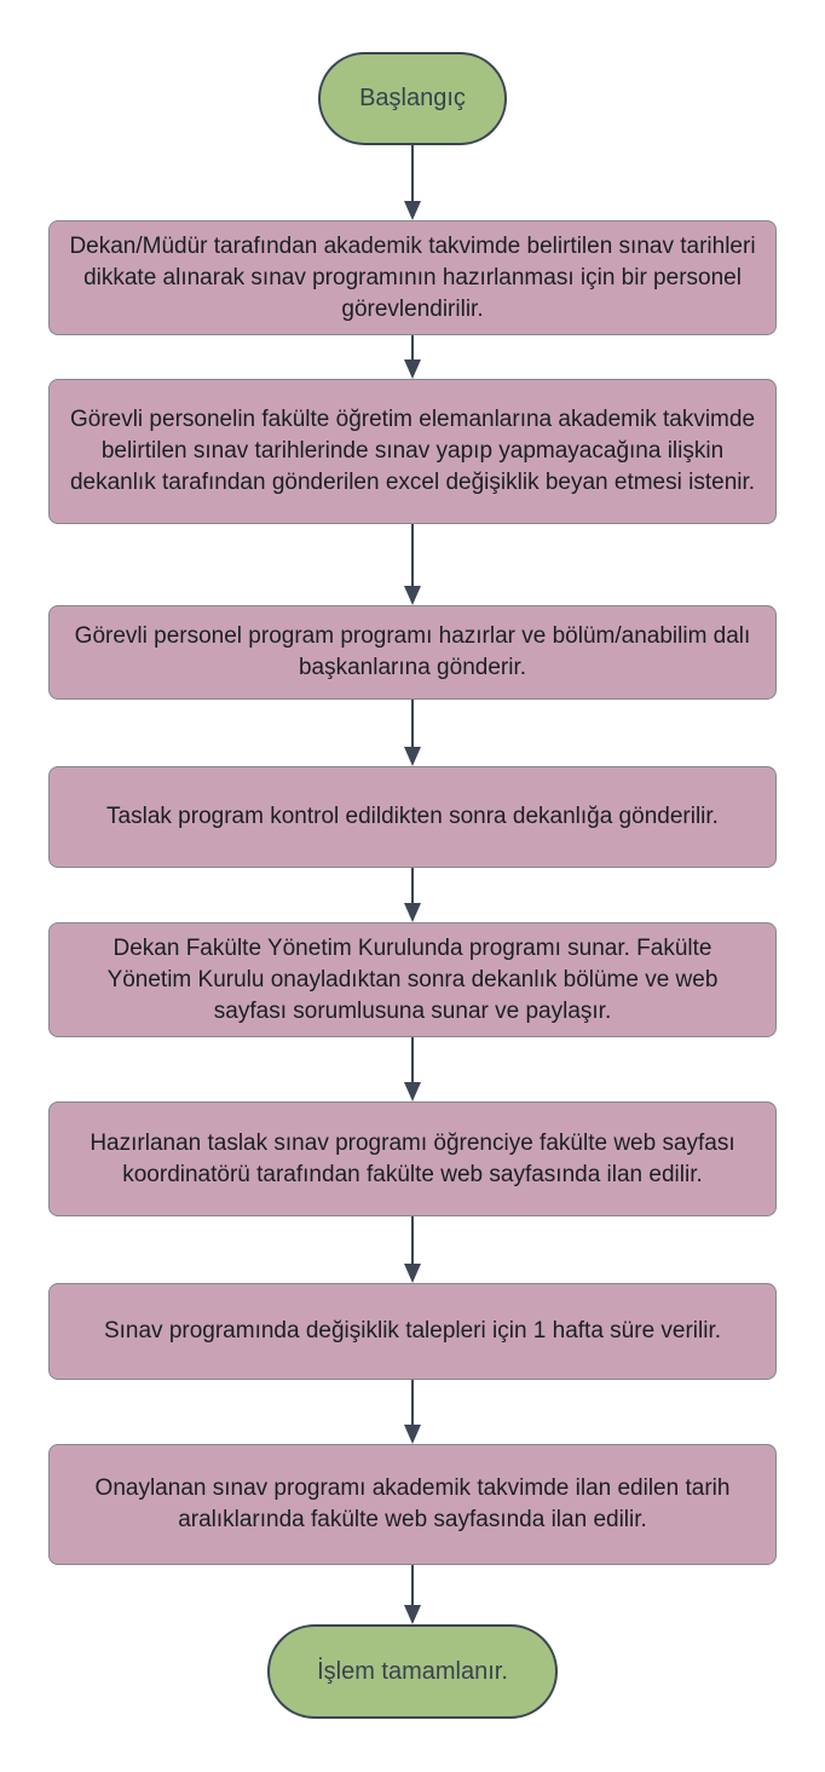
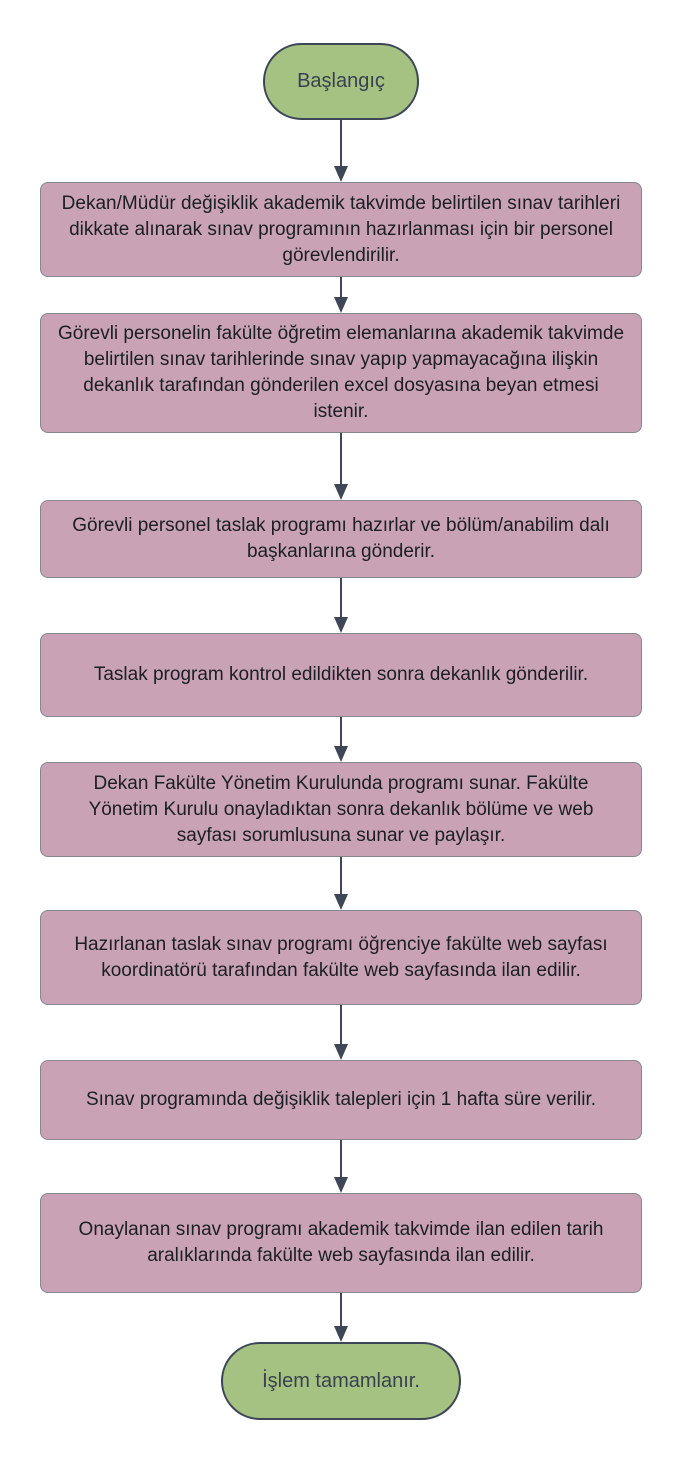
  Başlangıç
- Dekan/Müdür tarafından akademik takvimde belirtilen sınav tarihleri dikkate alınarak sınav programının hazırlanması için bir personel görevlendirilir.
+ Dekan/Müdür değişiklik akademik takvimde belirtilen sınav tarihleri dikkate alınarak sınav programının hazırlanması için bir personel görevlendirilir.
- Görevli personelin fakülte öğretim elemanlarına akademik takvimde belirtilen sınav tarihlerinde sınav yapıp yapmayacağına ilişkin dekanlık tarafından gönderilen excel değişiklik beyan etmesi istenir.
+ Görevli personelin fakülte öğretim elemanlarına akademik takvimde belirtilen sınav tarihlerinde sınav yapıp yapmayacağına ilişkin dekanlık tarafından gönderilen excel dosyasına beyan etmesi istenir.
- Görevli personel program programı hazırlar ve bölüm/anabilim dalı başkanlarına gönderir.
+ Görevli personel taslak programı hazırlar ve bölüm/anabilim dalı başkanlarına gönderir.
- Taslak program kontrol edildikten sonra dekanlığa gönderilir.
+ Taslak program kontrol edildikten sonra dekanlık gönderilir.
  Dekan Fakülte Yönetim Kurulunda programı sunar. Fakülte Yönetim Kurulu onayladıktan sonra dekanlık bölüme ve web sayfası sorumlusuna sunar ve paylaşır.
  Hazırlanan taslak sınav programı öğrenciye fakülte web sayfası koordinatörü tarafından fakülte web sayfasında ilan edilir.
  Sınav programında değişiklik talepleri için 1 hafta süre verilir.
  Onaylanan sınav programı akademik takvimde ilan edilen tarih aralıklarında fakülte web sayfasında ilan edilir.
  İşlem tamamlanır.
